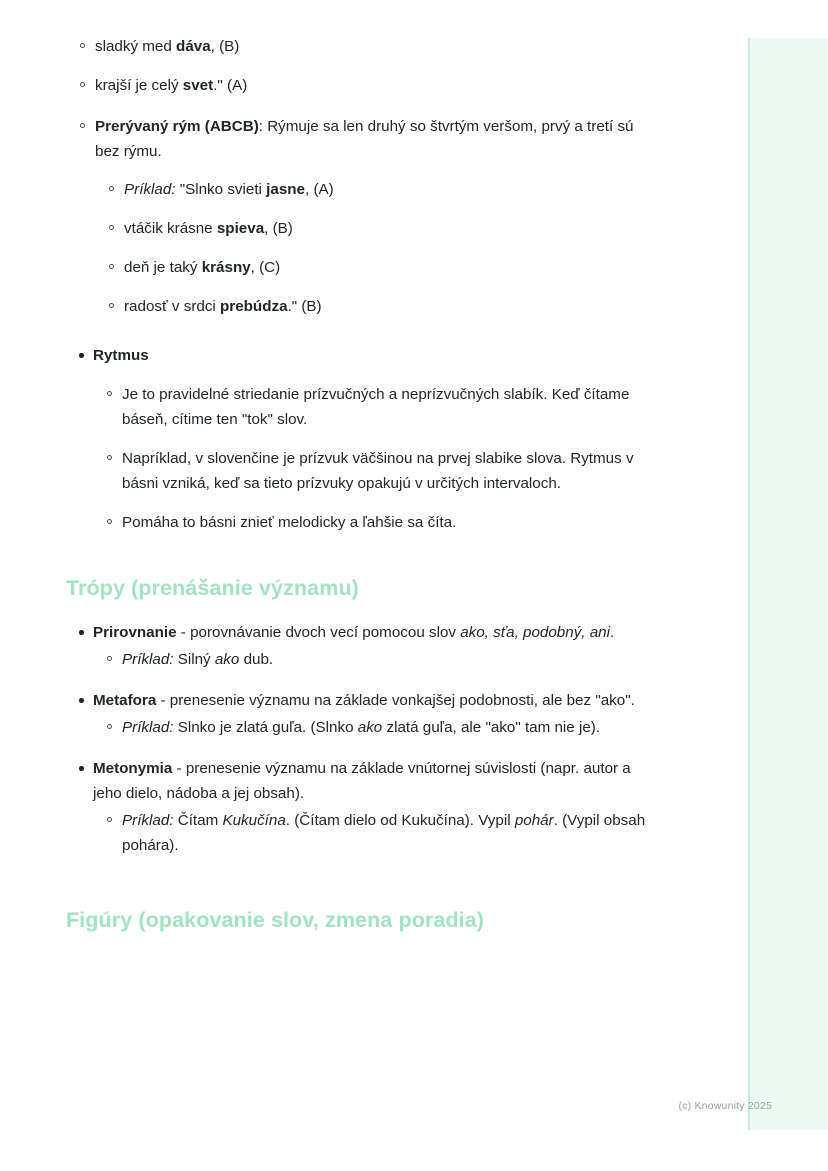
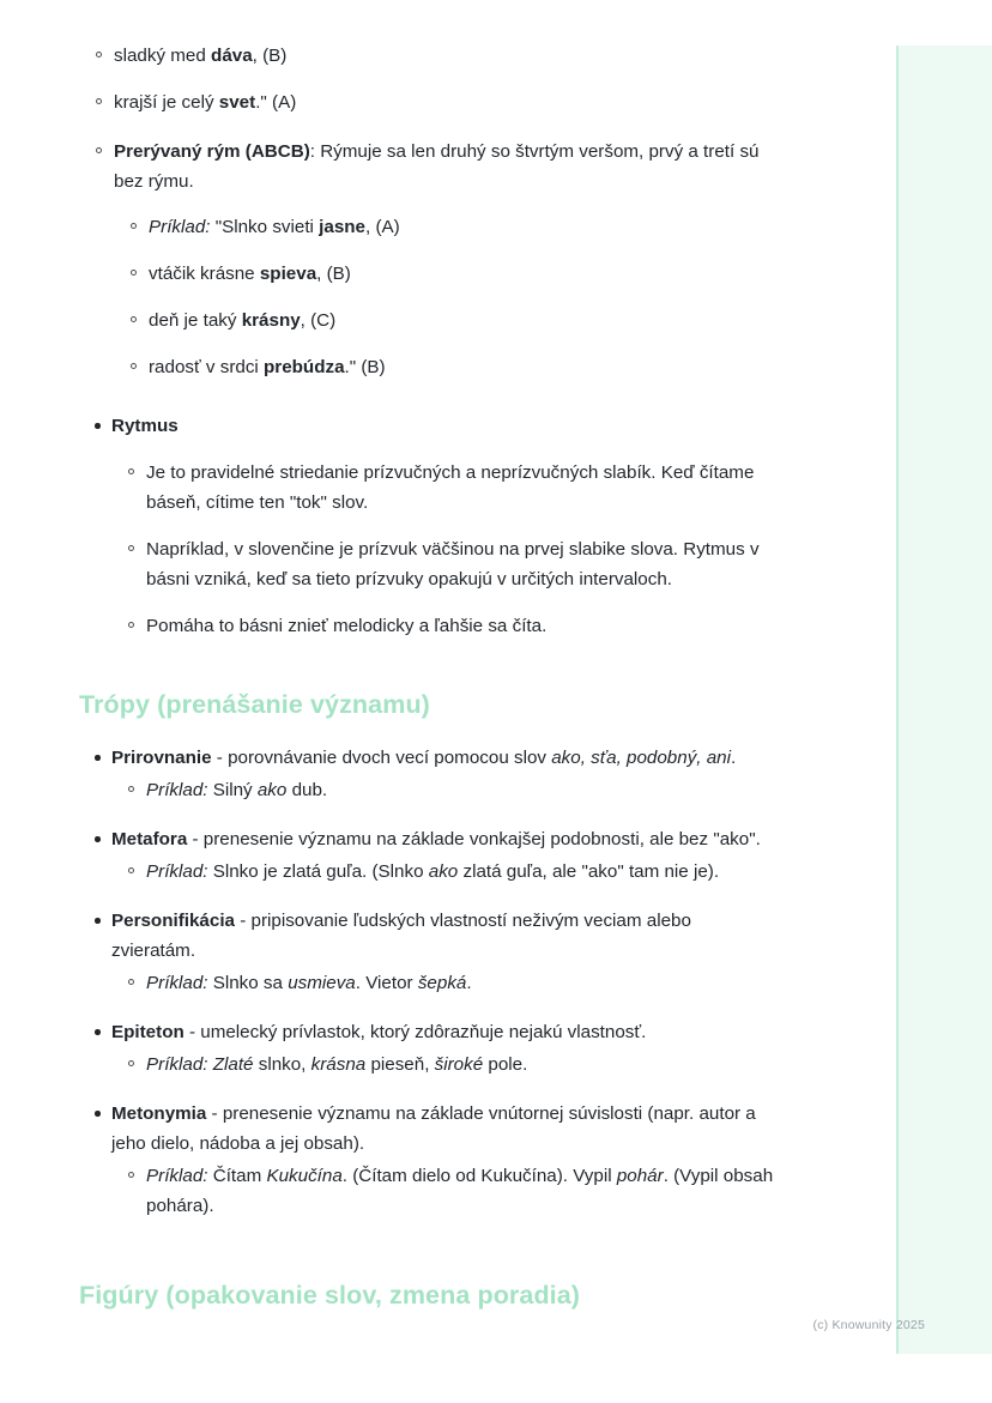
  sladký med dáva, (B)
  krajší je celý svet." (A)
  Prerývaný rým (ABCB): Rýmuje sa len druhý so štvrtým veršom, prvý a tretí sú bez rýmu.
  Príklad: "Slnko svieti jasne, (A)
  vtáčik krásne spieva, (B)
  deň je taký krásny, (C)
  radosť v srdci prebúdza." (B)
  Rytmus
  Je to pravidelné striedanie prízvučných a neprízvučných slabík. Keď čítame báseň, cítime ten "tok" slov.
  Napríklad, v slovenčine je prízvuk väčšinou na prvej slabike slova. Rytmus v básni vzniká, keď sa tieto prízvuky opakujú v určitých intervaloch.
  Pomáha to básni znieť melodicky a ľahšie sa číta.
  Trópy (prenášanie významu)
  Prirovnanie - porovnávanie dvoch vecí pomocou slov ako, sťa, podobný, ani.
  Príklad: Silný ako dub.
  Metafora - prenesenie významu na základe vonkajšej podobnosti, ale bez "ako".
  Príklad: Slnko je zlatá guľa. (Slnko ako zlatá guľa, ale "ako" tam nie je).
+ Personifikácia - pripisovanie ľudských vlastností neživým veciam alebo zvieratám.
+ Príklad: Slnko sa usmieva. Vietor šepká.
+ Epiteton - umelecký prívlastok, ktorý zdôrazňuje nejakú vlastnosť.
+ Príklad: Zlaté slnko, krásna pieseň, široké pole.
  Metonymia - prenesenie významu na základe vnútornej súvislosti (napr. autor a jeho dielo, nádoba a jej obsah).
  Príklad: Čítam Kukučína. (Čítam dielo od Kukučína). Vypil pohár. (Vypil obsah pohára).
  Figúry (opakovanie slov, zmena poradia)
  (c) Knowunity 2025
